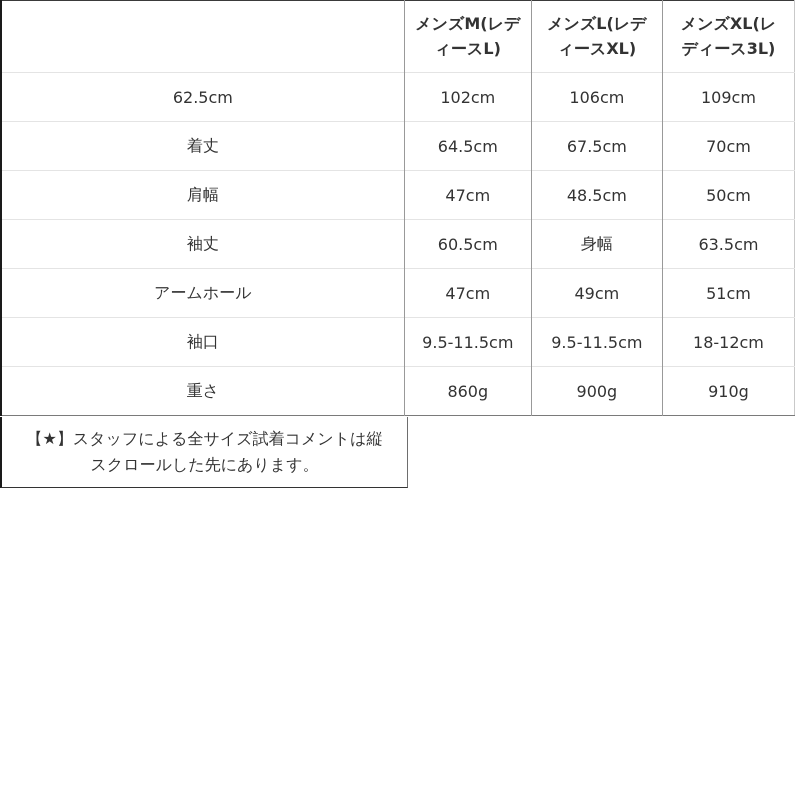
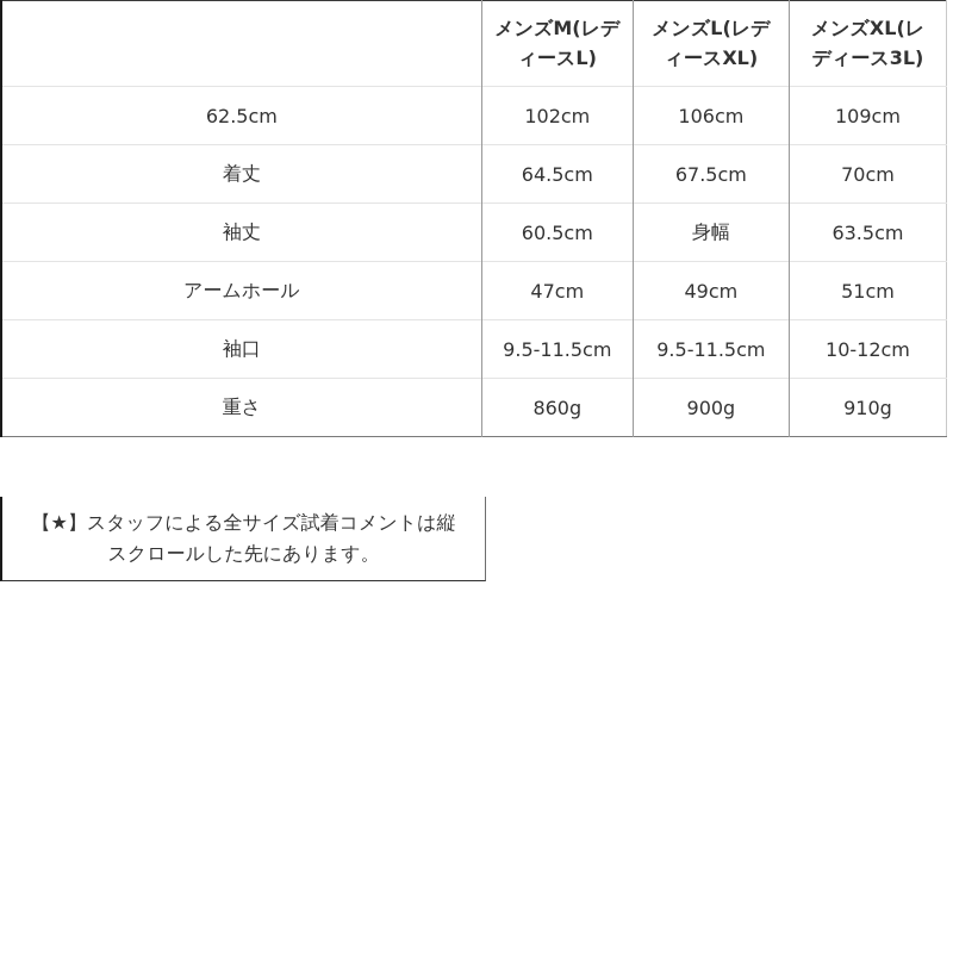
  	メンズM(レディースL)	メンズL(レディースXL)	メンズXL(レディース3L)
  62.5cm	102cm	106cm	109cm
  着丈	64.5cm	67.5cm	70cm
- 肩幅	47cm	48.5cm	50cm
  袖丈	60.5cm	身幅	63.5cm
  アームホール	47cm	49cm	51cm
- 袖口	9.5-11.5cm	9.5-11.5cm	18-12cm
+ 袖口	9.5-11.5cm	9.5-11.5cm	10-12cm
  重さ	860g	900g	910g
  【★】スタッフによる全サイズ試着コメントは縦スクロールした先にあります。
